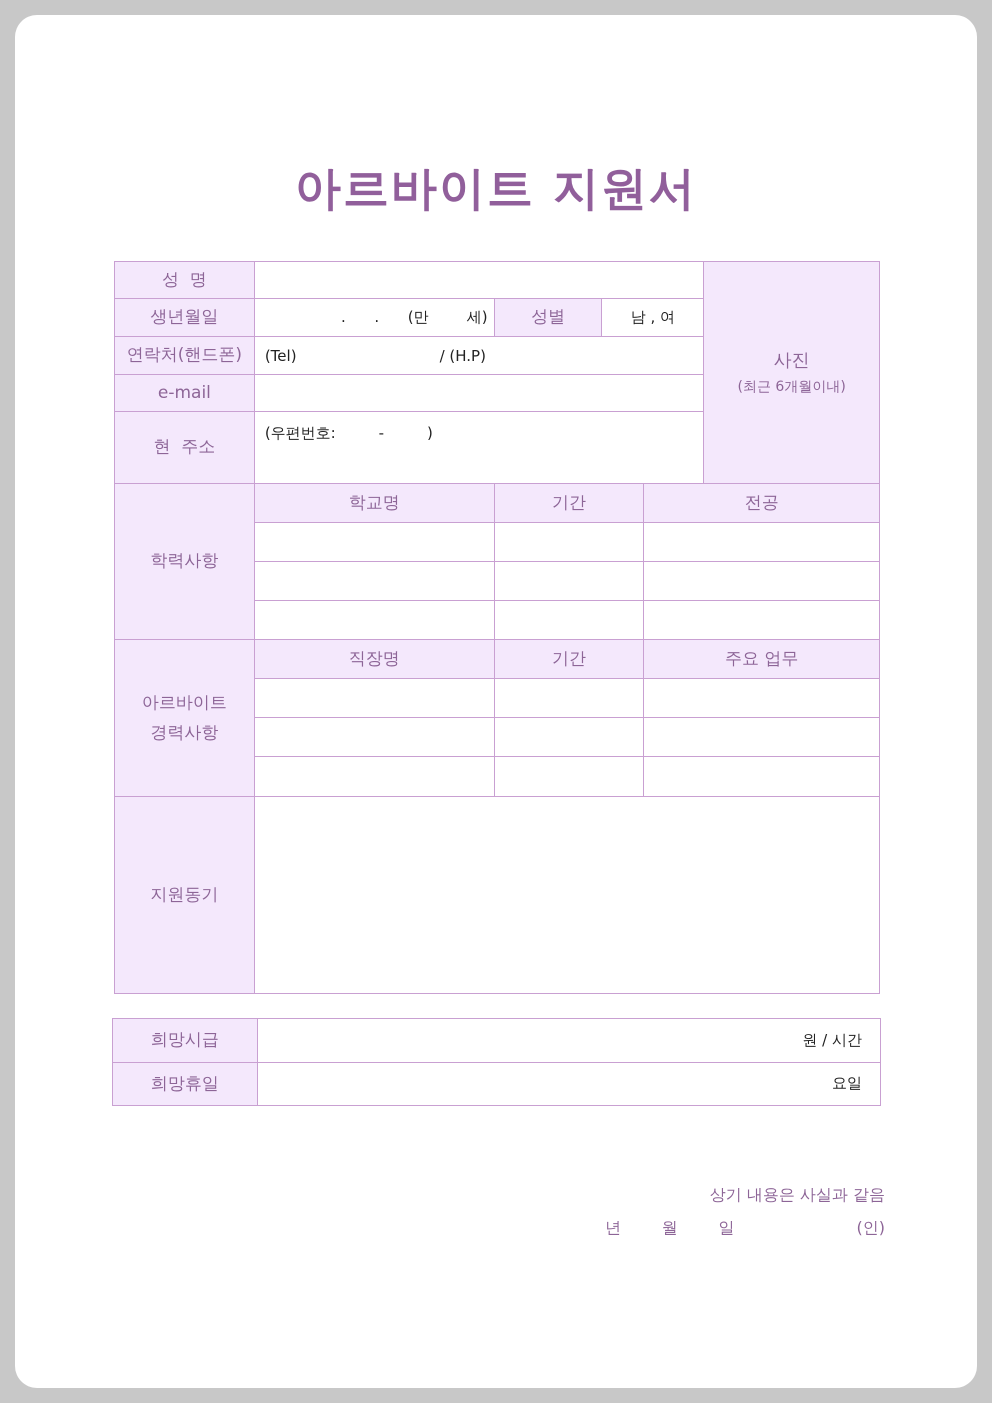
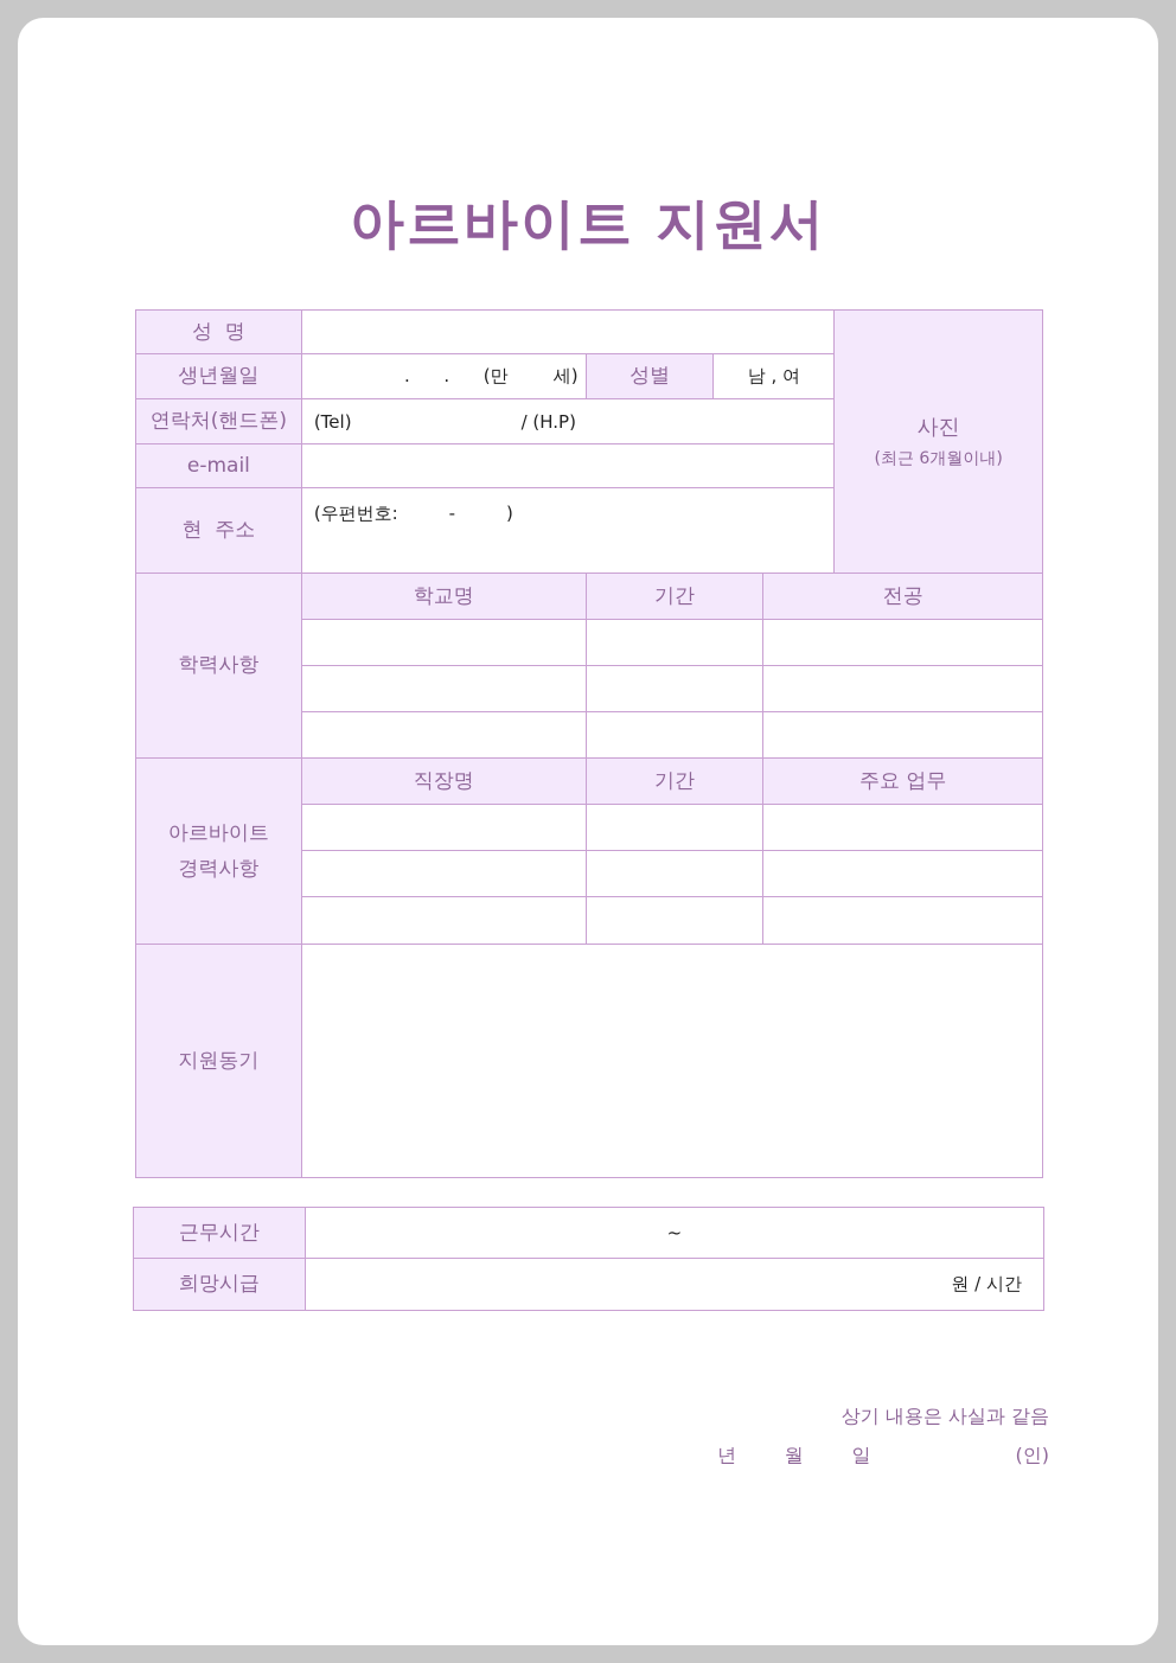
  아르바이트 지원서
  성 명		사진 (최근 6개월이내)
  생년월일	. . (만 세)	성별	남 , 여
  연락처(핸드폰)	(Tel) / (H.P)
  e-mail
  현 주소	(우편번호: - )
  학력사항	학교명	기간	전공
  아르바이트 경력사항	직장명	기간	주요 업무
  지원동기
+ 근무시간	~
  희망시급	원 / 시간
- 희망휴일	요일
  상기 내용은 사실과 같음
  년 월 일 (인)
